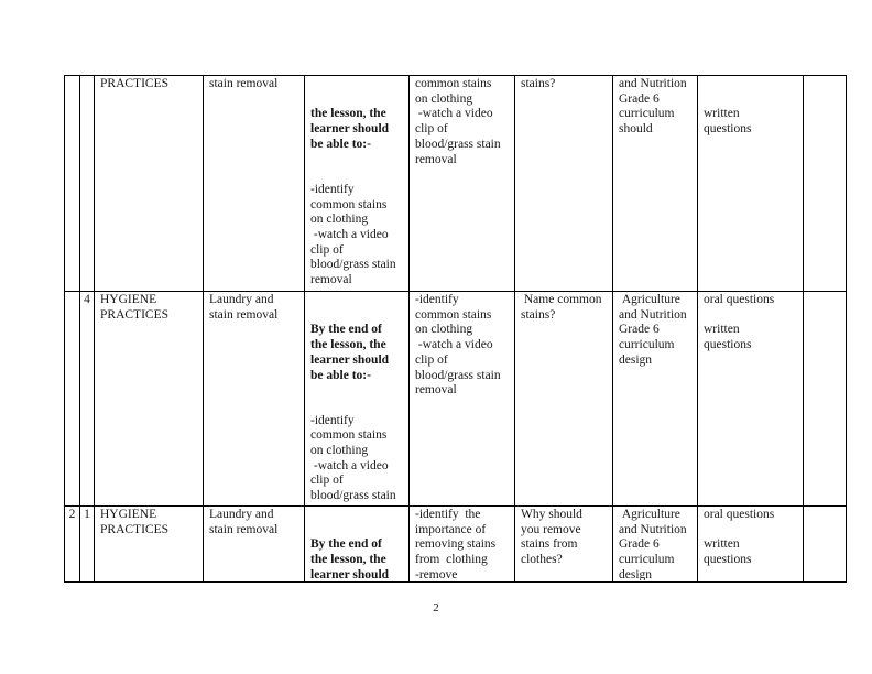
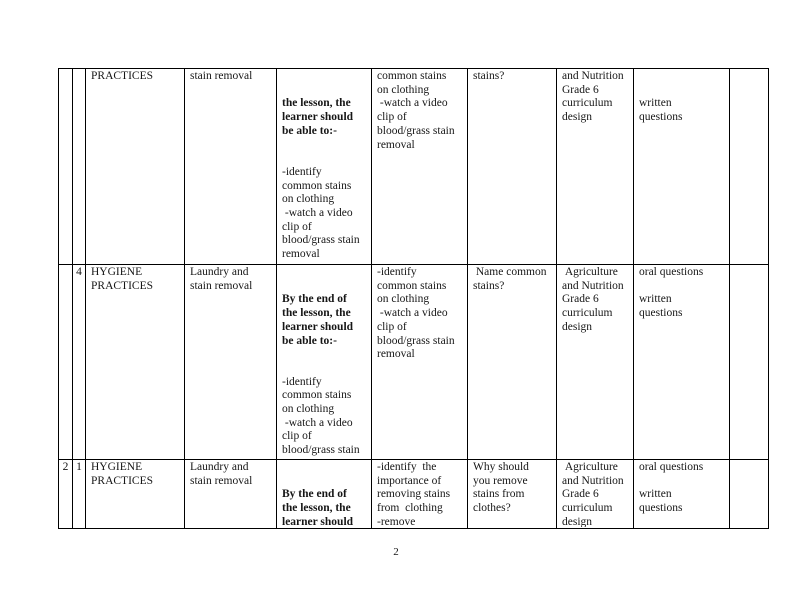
- 		PRACTICES	stain removal	the lesson, the learner should be able to:- -identify common stains on clothing -watch a video clip of blood/grass stain removal	common stains on clothing -watch a video clip of blood/grass stain removal	stains?	and Nutrition Grade 6 curriculum should	written questions
+ 		PRACTICES	stain removal	the lesson, the learner should be able to:- -identify common stains on clothing -watch a video clip of blood/grass stain removal	common stains on clothing -watch a video clip of blood/grass stain removal	stains?	and Nutrition Grade 6 curriculum design	written questions
  	4	HYGIENE PRACTICES	Laundry and stain removal	By the end of the lesson, the learner should be able to:- -identify common stains on clothing -watch a video clip of blood/grass stain	-identify common stains on clothing -watch a video clip of blood/grass stain removal	Name common stains?	Agriculture and Nutrition Grade 6 curriculum design	oral questions written questions
  2	1	HYGIENE PRACTICES	Laundry and stain removal	By the end of the lesson, the learner should	-identify the importance of removing stains from clothing -remove	Why should you remove stains from clothes?	Agriculture and Nutrition Grade 6 curriculum design	oral questions written questions
  2
